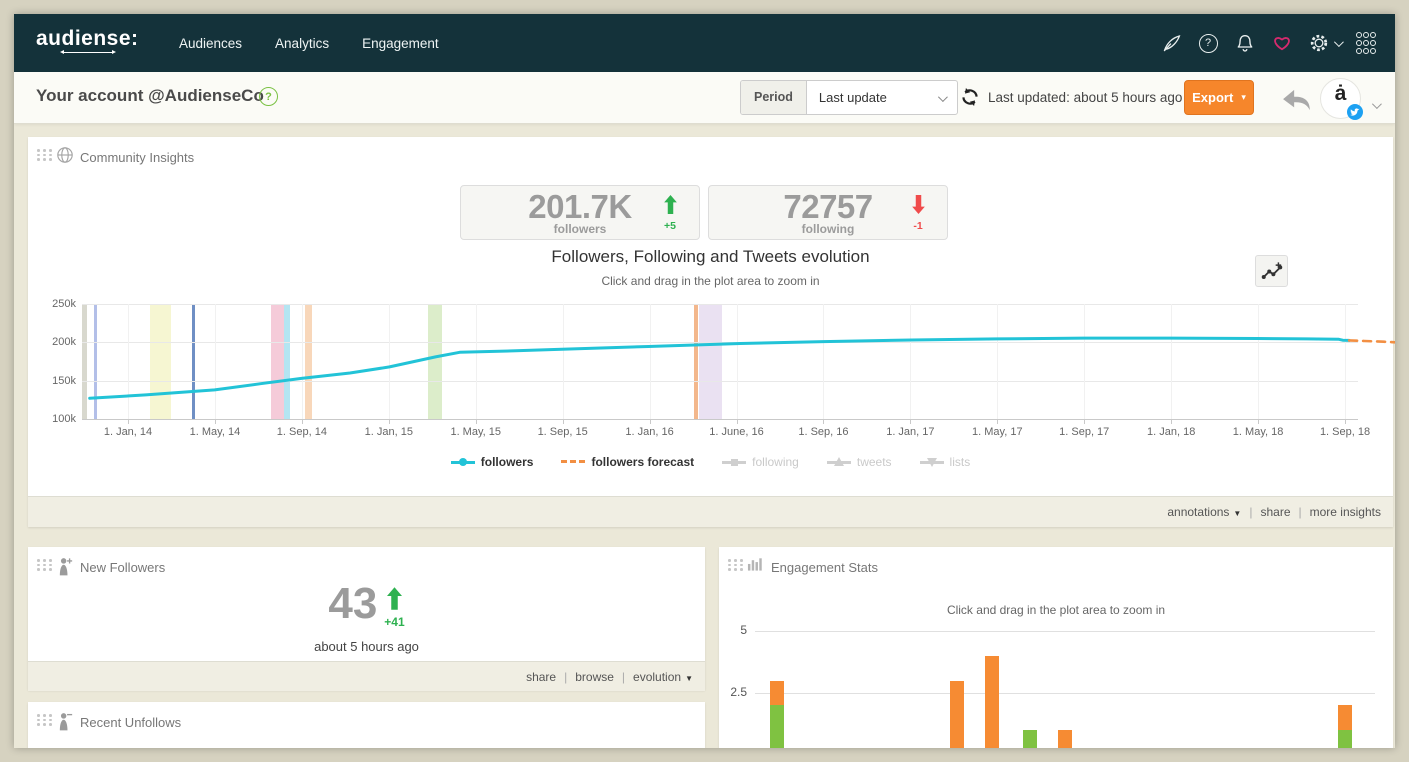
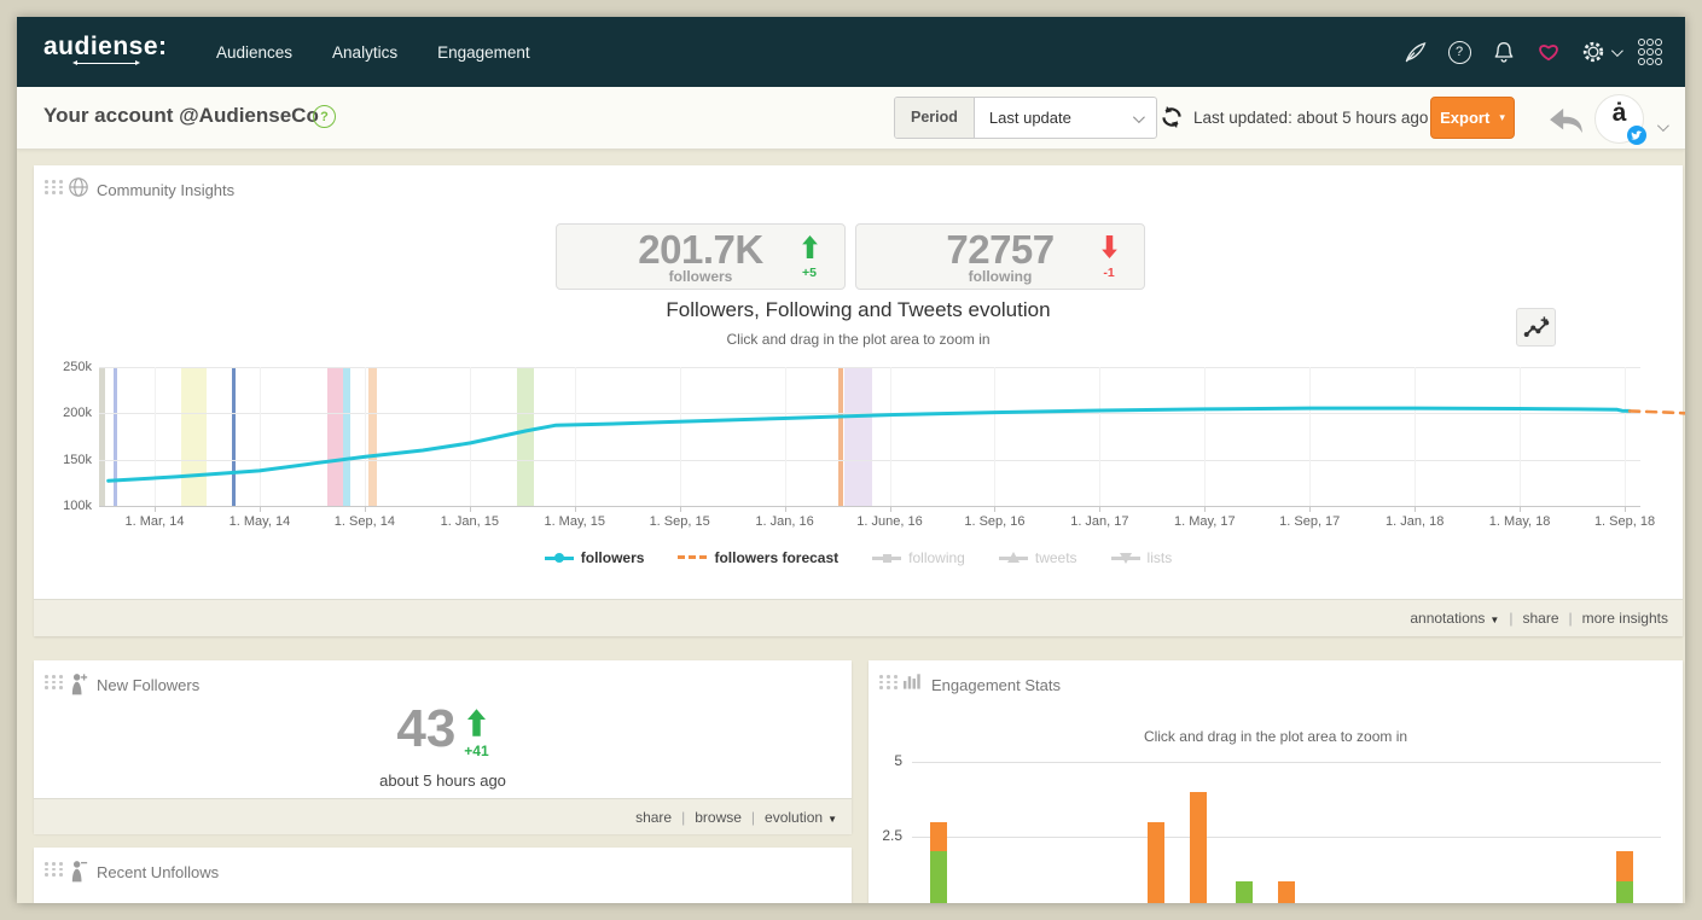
  audiense:
  Audiences
  Analytics
  Engagement
  ?
  Your account @AudienseCo
  ?
  Period
  Last update
  Last updated: about 5 hours ago
  Export
  ▾
  ȧ
  Community Insights
  201.7K
  followers
  +5
  72757
  following
  -1
  Followers, Following and Tweets evolution
  Click and drag in the plot area to zoom in
  250k
  200k
  150k
  100k
- 1. Jan, 14
+ 1. Mar, 14
  1. May, 14
  1. Sep, 14
  1. Jan, 15
  1. May, 15
  1. Sep, 15
  1. Jan, 16
  1. June, 16
  1. Sep, 16
  1. Jan, 17
  1. May, 17
  1. Sep, 17
  1. Jan, 18
  1. May, 18
  1. Sep, 18
  followers
  followers forecast
  following
  tweets
  lists
  annotations ▼
  |
  share
  |
  more insights
  New Followers
  43
  +41
  about 5 hours ago
  share
  |
  browse
  |
  evolution ▼
  Recent Unfollows
  Engagement Stats
  Click and drag in the plot area to zoom in
  5
  2.5
